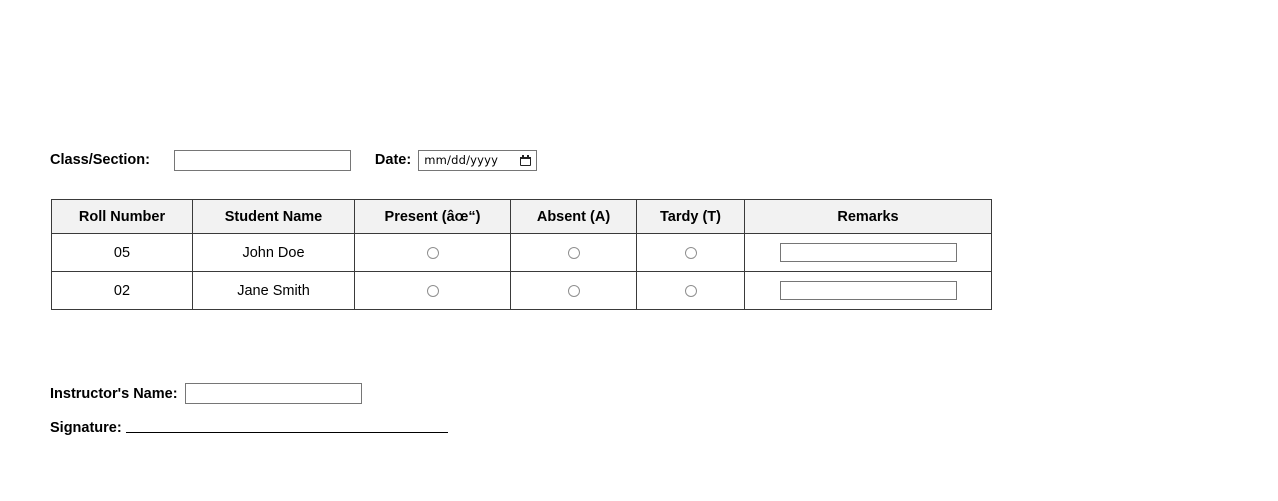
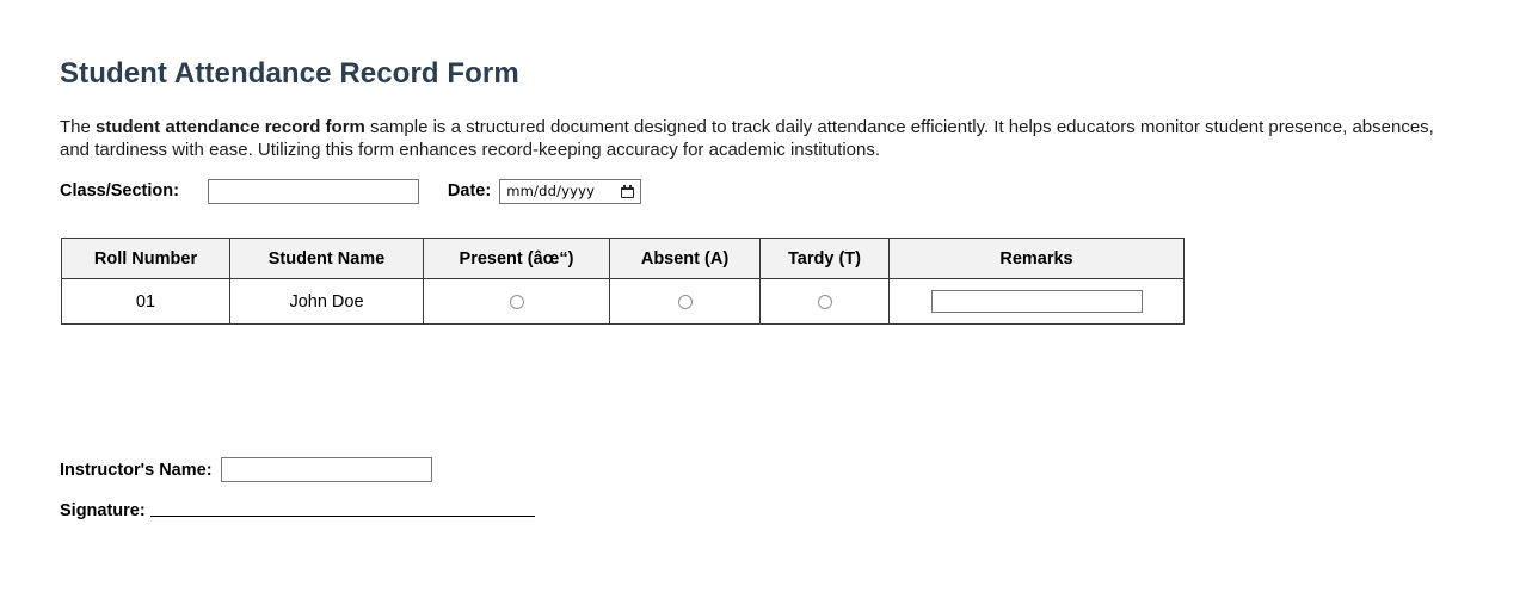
+ Student Attendance Record Form
+ The student attendance record form sample is a structured document designed to track daily attendance efficiently. It helps educators monitor student presence, absences, and tardiness with ease. Utilizing this form enhances record-keeping accuracy for academic institutions.
  Class/Section:
  Date:
  mm/dd/yyyy
  Roll Number	Student Name	Present (âœ“)	Absent (A)	Tardy (T)	Remarks
- 05	John Doe
+ 01	John Doe
- 02	Jane Smith
  Instructor's Name:
  Signature:
